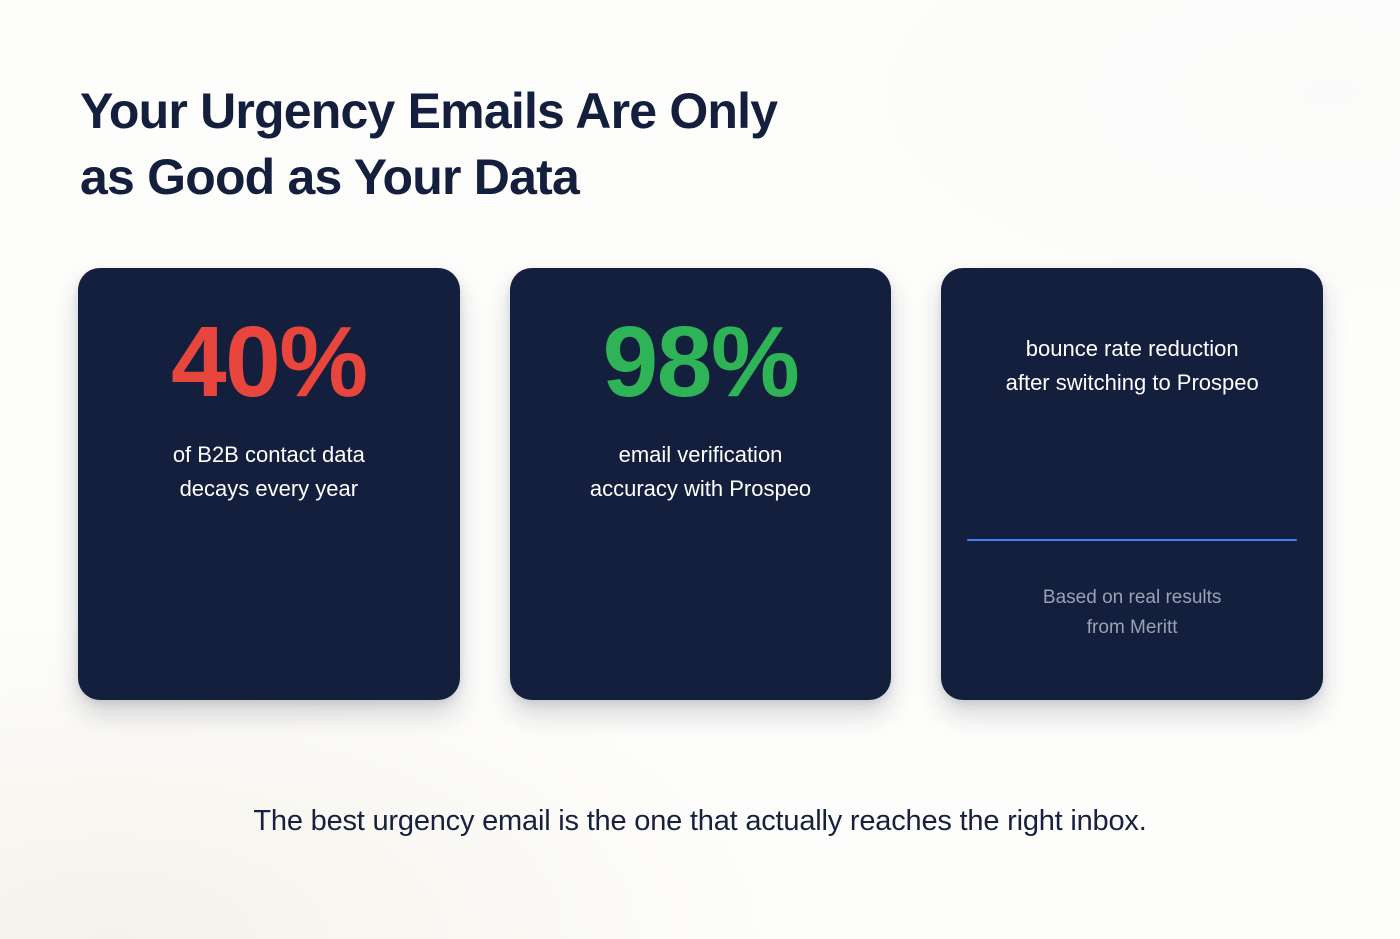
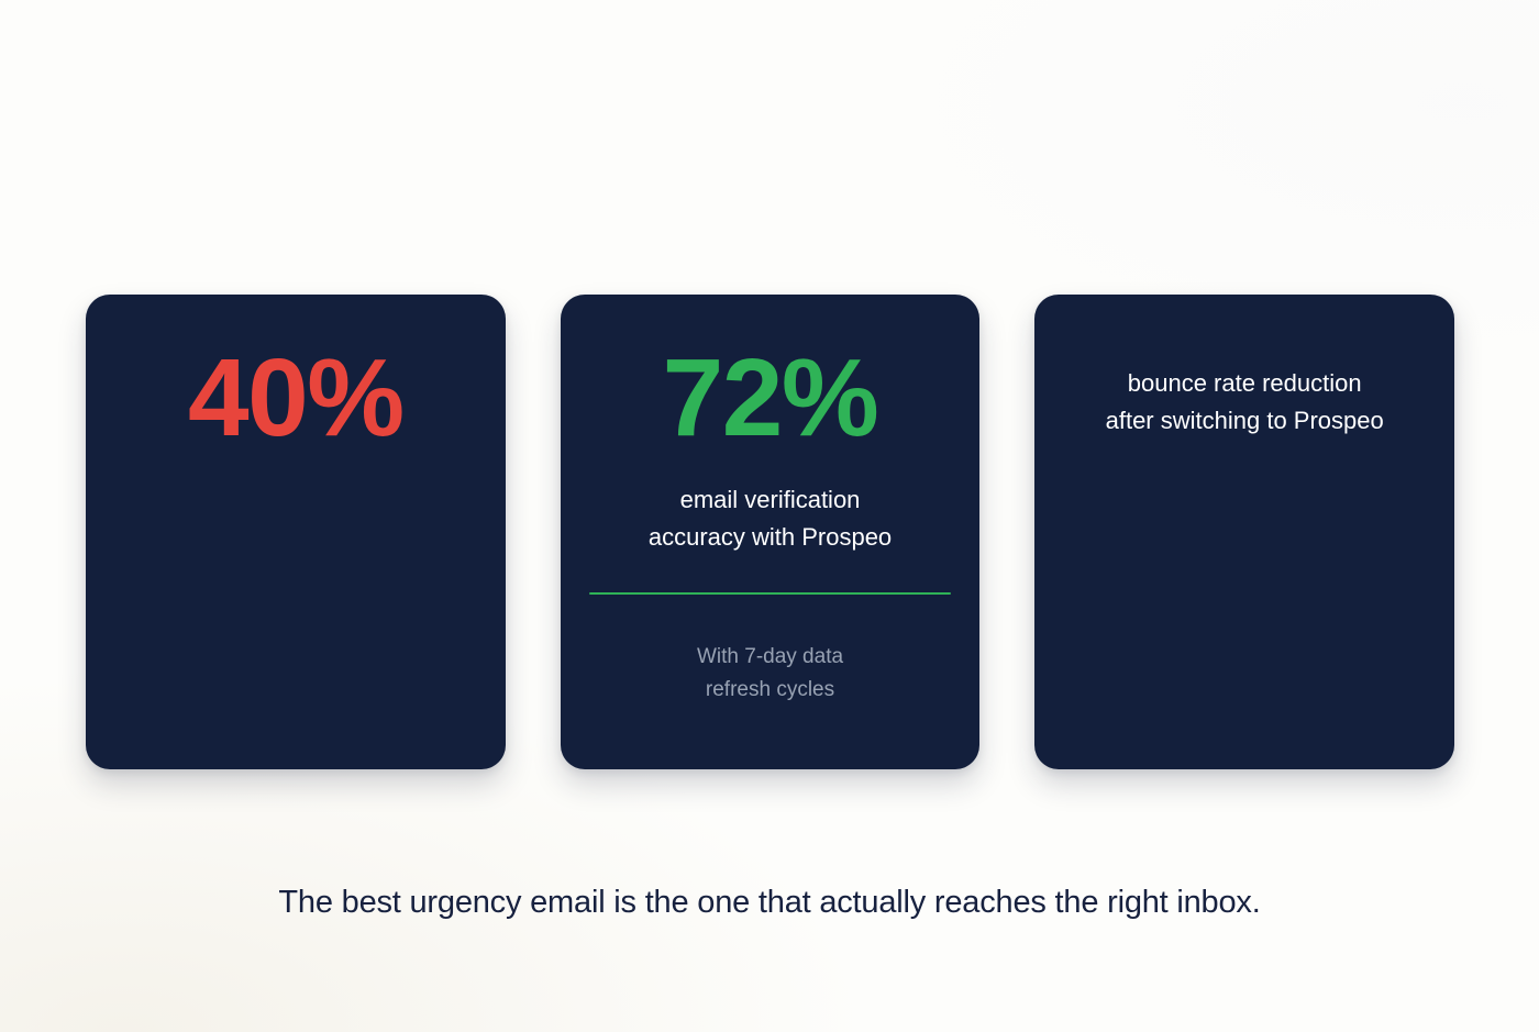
- Your Urgency Emails Are Only
- as Good as Your Data
  40%
- of B2B contact data
- decays every year
- 98%
+ 72%
  email verification
  accuracy with Prospeo
+ With 7-day data
+ refresh cycles
  bounce rate reduction
  after switching to Prospeo
- Based on real results
- from Meritt
  The best urgency email is the one that actually reaches the right inbox.
